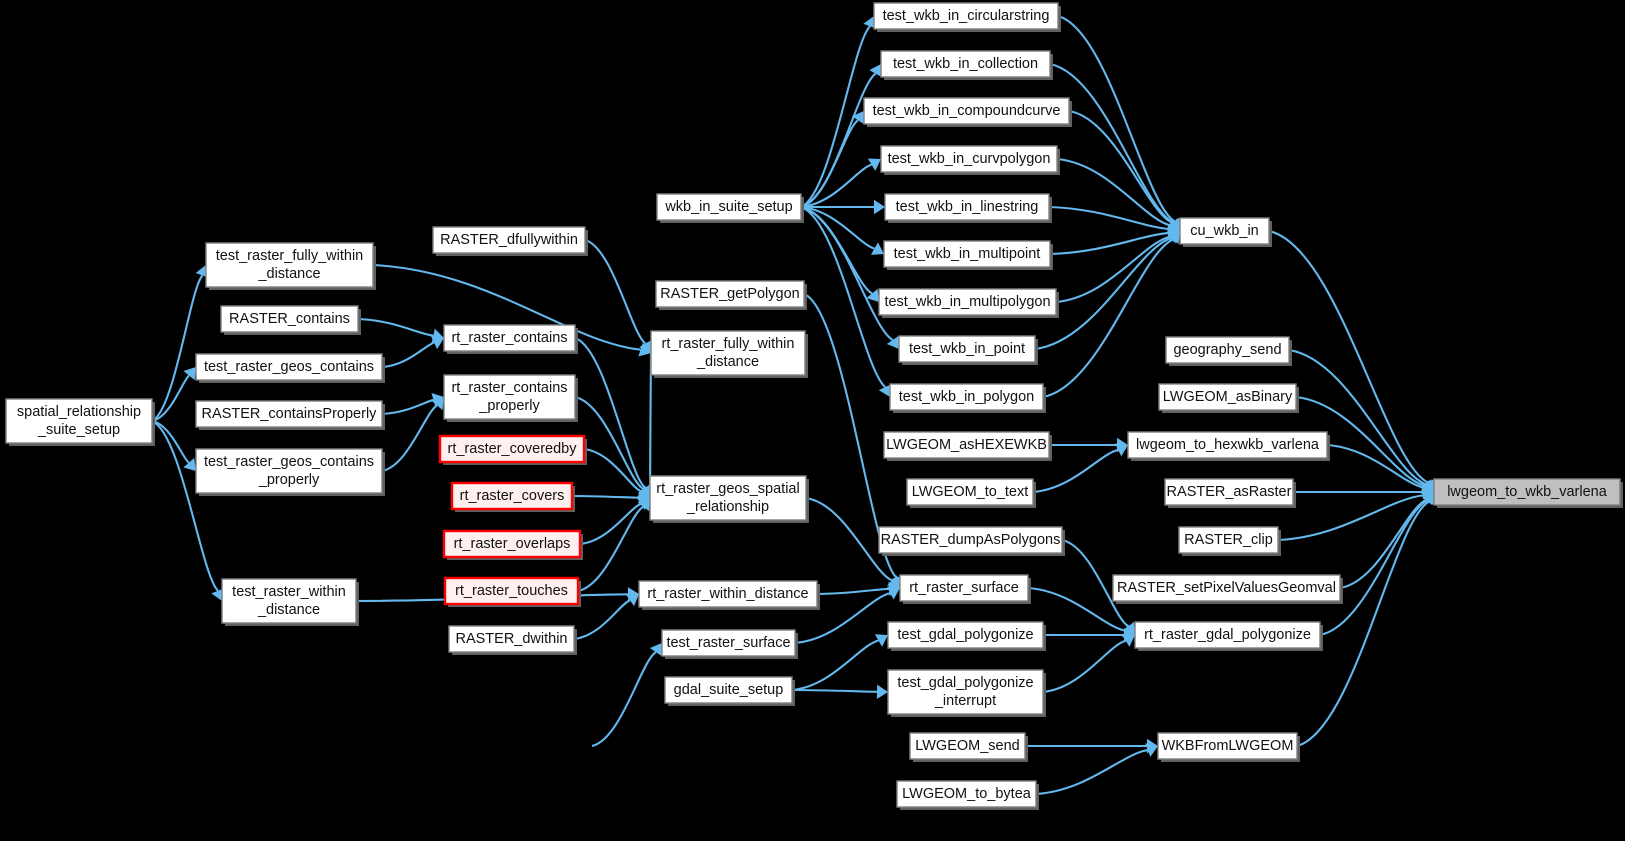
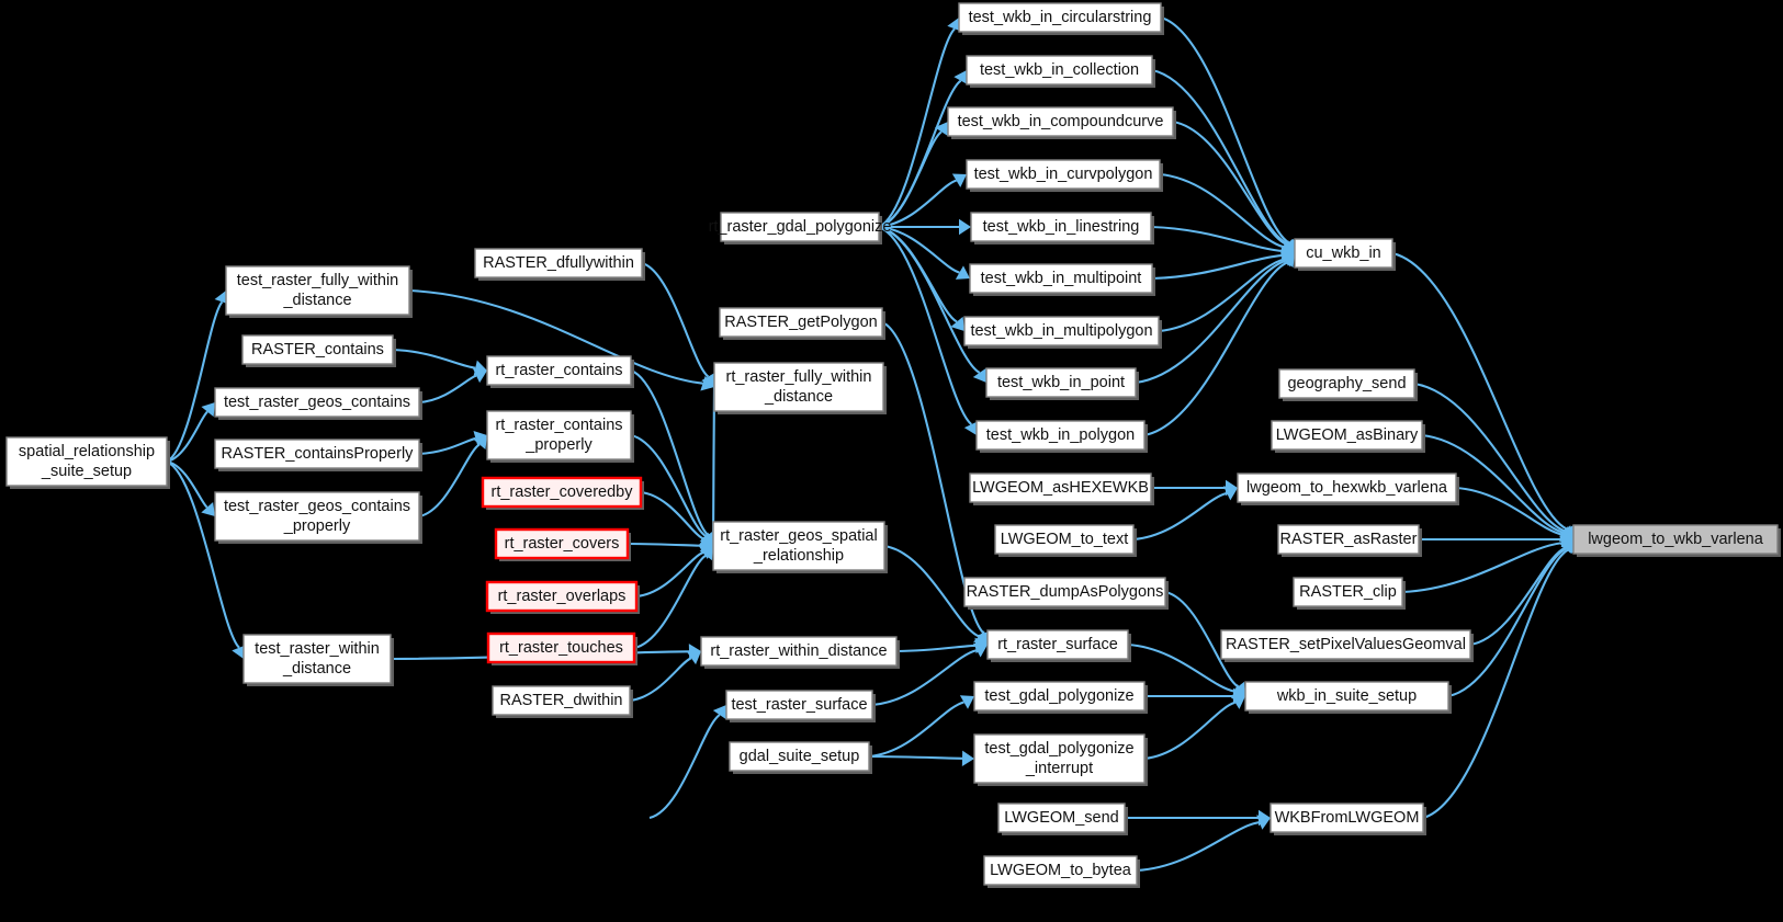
  spatial_relationship
  _suite_setup
  test_raster_fully_within
  _distance
  RASTER_contains
  test_raster_geos_contains
  RASTER_containsProperly
  test_raster_geos_contains
  _properly
  test_raster_within
  _distance
  RASTER_dfullywithin
  rt_raster_contains
  rt_raster_contains
  _properly
  rt_raster_coveredby
  rt_raster_covers
  rt_raster_overlaps
  rt_raster_touches
  RASTER_dwithin
- wkb_in_suite_setup
+ rt_raster_gdal_polygonize
  RASTER_getPolygon
  rt_raster_fully_within
  _distance
  rt_raster_geos_spatial
  _relationship
  rt_raster_within_distance
  test_raster_surface
  gdal_suite_setup
  test_wkb_in_circularstring
  test_wkb_in_collection
  test_wkb_in_compoundcurve
  test_wkb_in_curvpolygon
  test_wkb_in_linestring
  test_wkb_in_multipoint
  test_wkb_in_multipolygon
  test_wkb_in_point
  test_wkb_in_polygon
  LWGEOM_asHEXEWKB
  LWGEOM_to_text
  RASTER_dumpAsPolygons
  rt_raster_surface
  test_gdal_polygonize
  test_gdal_polygonize
  _interrupt
  LWGEOM_send
  LWGEOM_to_bytea
  cu_wkb_in
  geography_send
  LWGEOM_asBinary
  lwgeom_to_hexwkb_varlena
  RASTER_asRaster
  RASTER_clip
  RASTER_setPixelValuesGeomval
- rt_raster_gdal_polygonize
+ wkb_in_suite_setup
  WKBFromLWGEOM
  lwgeom_to_wkb_varlena
